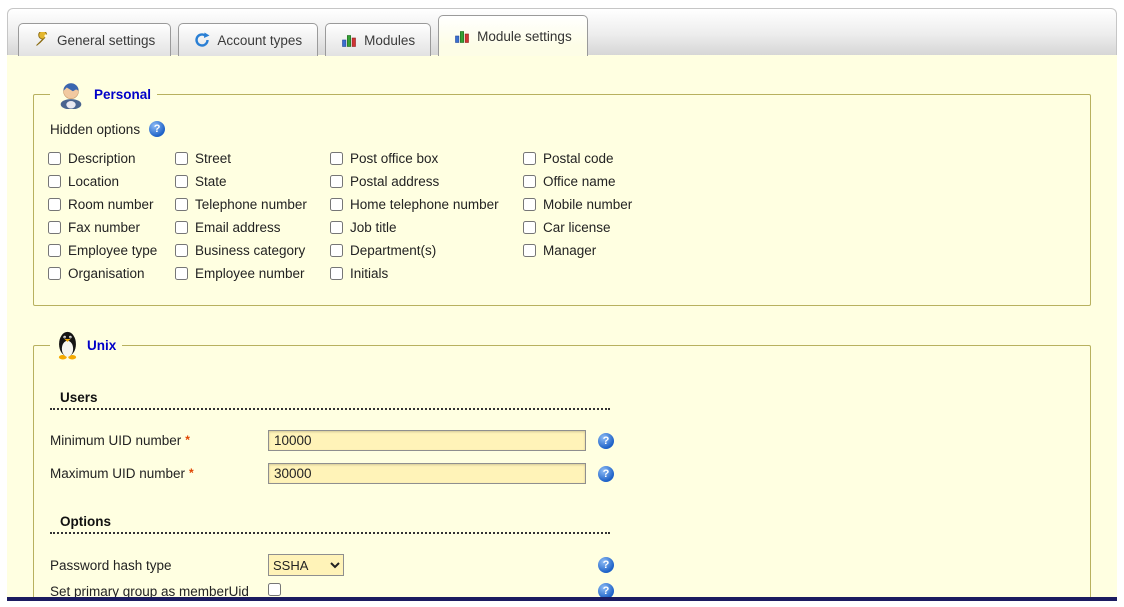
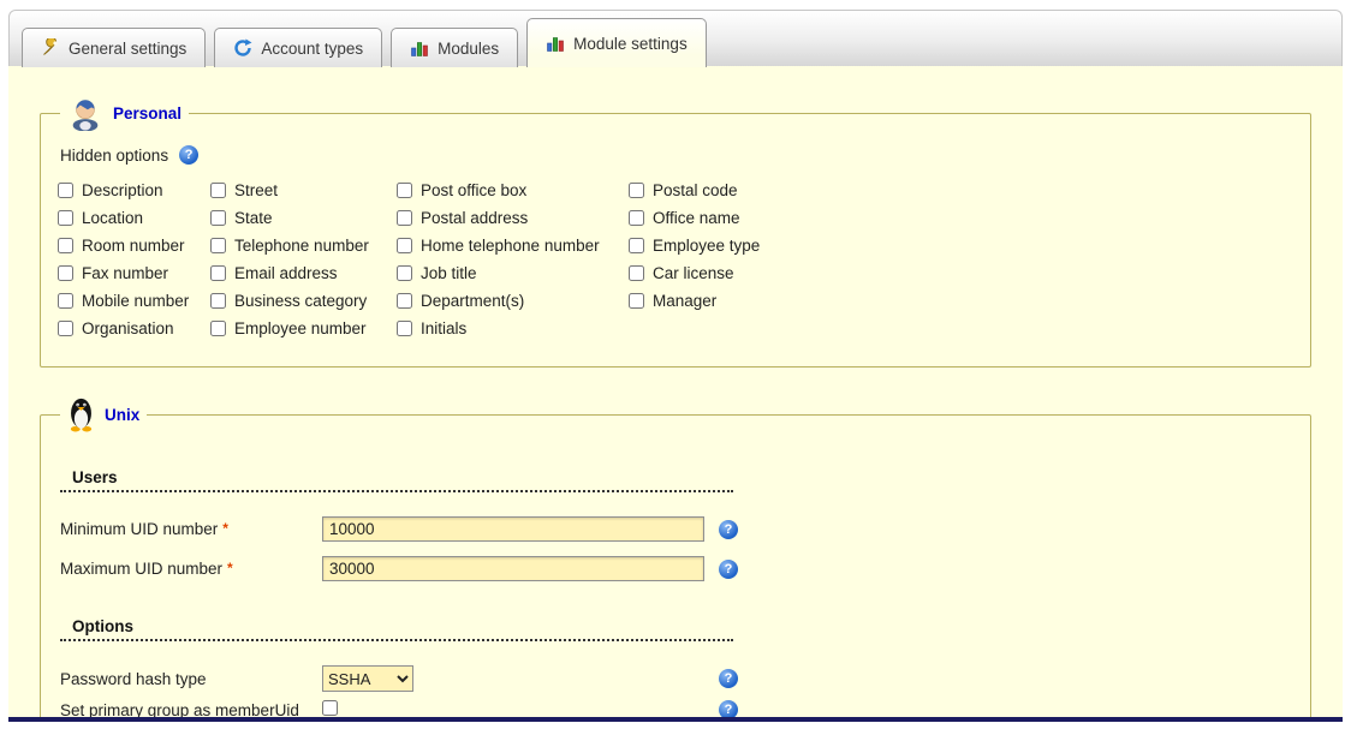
  General settings
  Account types
  Modules
  Module settings
  Personal
  Hidden options
  ?
  Description
  Street
  Post office box
  Postal code
  Location
  State
  Postal address
  Office name
  Room number
  Telephone number
  Home telephone number
- Mobile number
+ Employee type
  Fax number
  Email address
  Job title
  Car license
- Employee type
+ Mobile number
  Business category
  Department(s)
  Manager
  Organisation
  Employee number
  Initials
  Unix
  Users
  Minimum UID number *
  10000
  ?
  Maximum UID number *
  30000
  ?
  Options
  Password hash type
  SSHA
  ?
  Set primary group as memberUid
  ?
